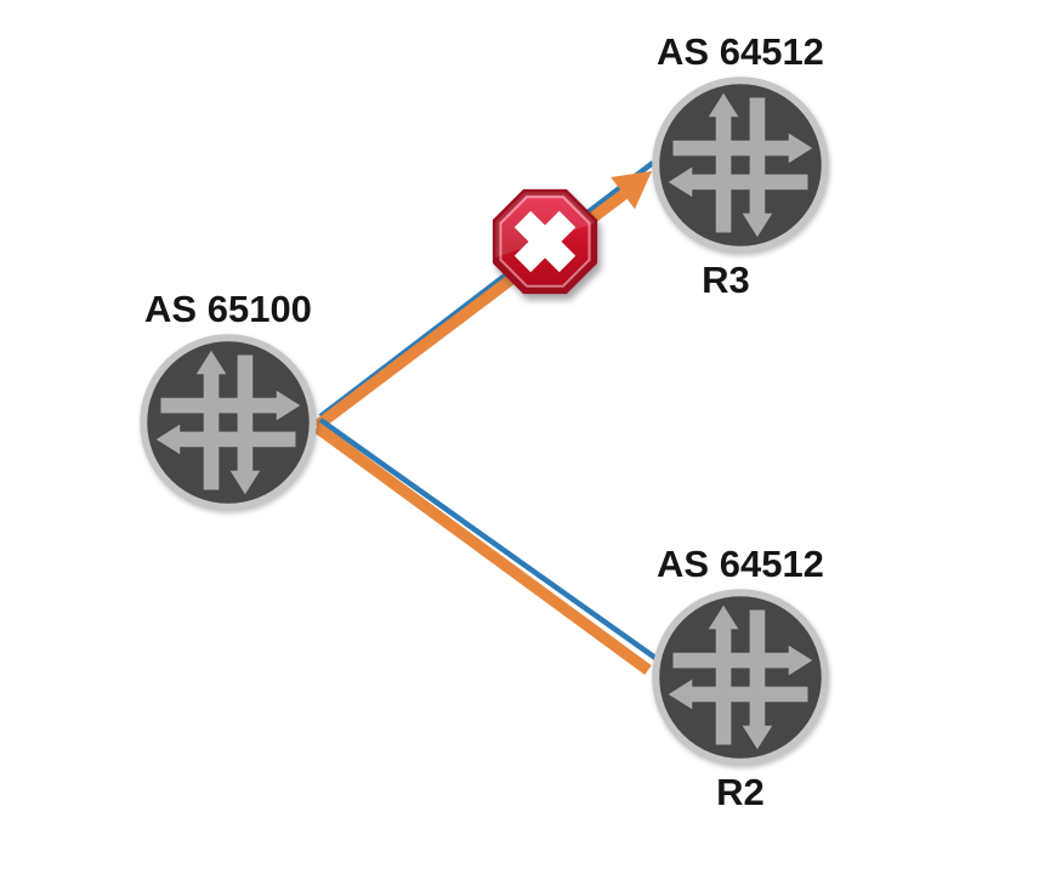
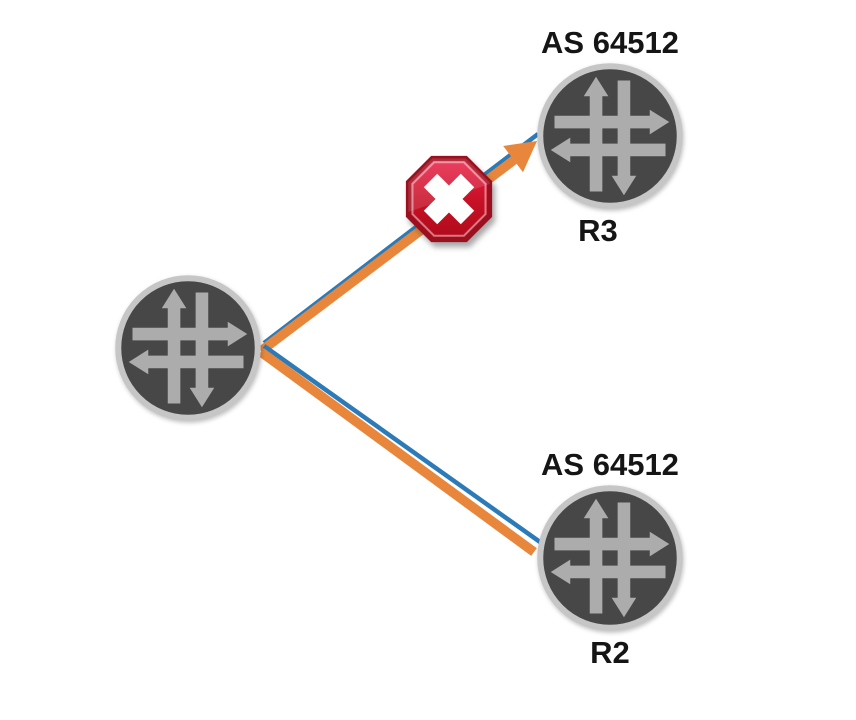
- AS 65100
  AS 64512
  R3
  AS 64512
  R2
